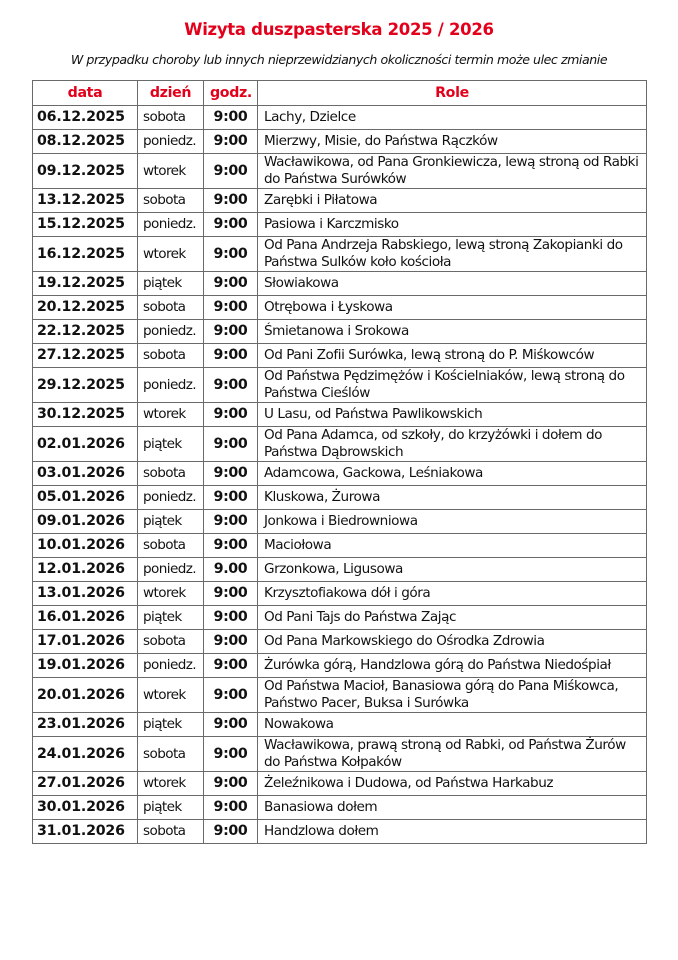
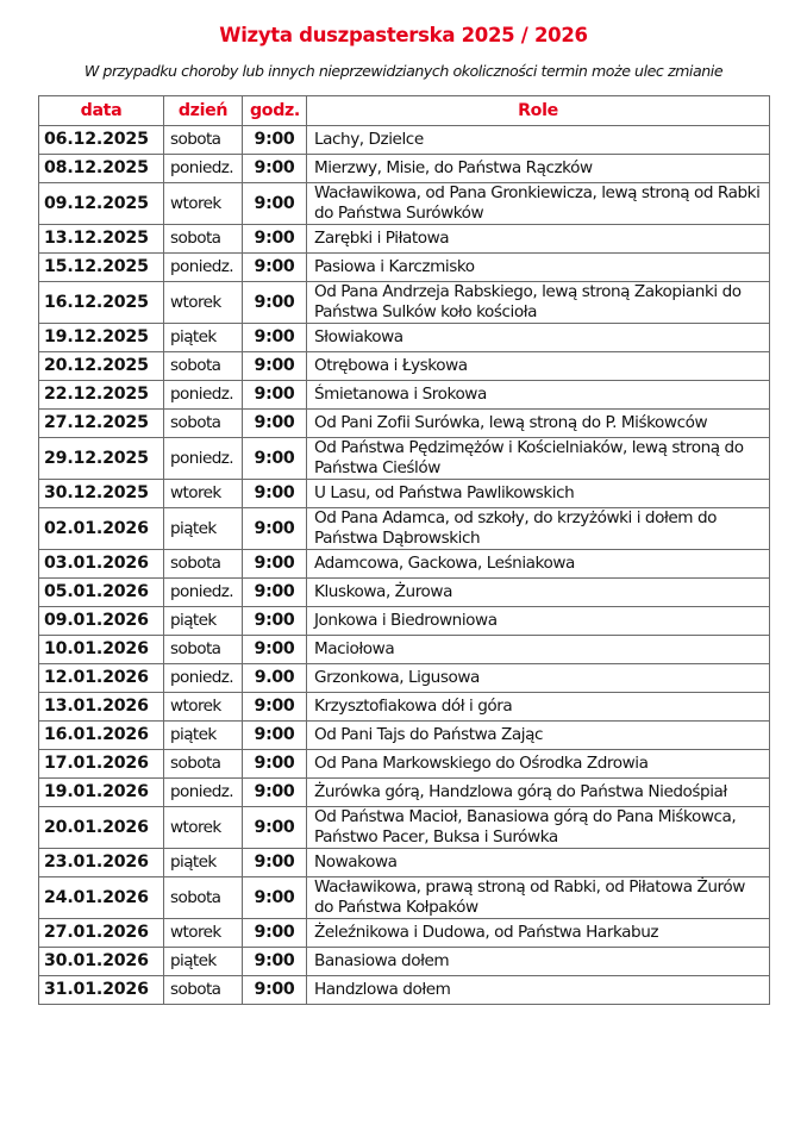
  Wizyta duszpasterska 2025 / 2026
  W przypadku choroby lub innych nieprzewidzianych okoliczności termin może ulec zmianie
  data	dzień	godz.	Role
  06.12.2025	sobota	9:00	Lachy, Dzielce
  08.12.2025	poniedz.	9:00	Mierzwy, Misie, do Państwa Rączków
  09.12.2025	wtorek	9:00	Wacławikowa, od Pana Gronkiewicza, lewą stroną od Rabki do Państwa Surówków
  13.12.2025	sobota	9:00	Zarębki i Piłatowa
  15.12.2025	poniedz.	9:00	Pasiowa i Karczmisko
  16.12.2025	wtorek	9:00	Od Pana Andrzeja Rabskiego, lewą stroną Zakopianki do Państwa Sulków koło kościoła
  19.12.2025	piątek	9:00	Słowiakowa
  20.12.2025	sobota	9:00	Otrębowa i Łyskowa
  22.12.2025	poniedz.	9:00	Śmietanowa i Srokowa
  27.12.2025	sobota	9:00	Od Pani Zofii Surówka, lewą stroną do P. Miśkowców
  29.12.2025	poniedz.	9:00	Od Państwa Pędzimężów i Kościelniaków, lewą stroną do Państwa Cieślów
  30.12.2025	wtorek	9:00	U Lasu, od Państwa Pawlikowskich
  02.01.2026	piątek	9:00	Od Pana Adamca, od szkoły, do krzyżówki i dołem do Państwa Dąbrowskich
  03.01.2026	sobota	9:00	Adamcowa, Gackowa, Leśniakowa
  05.01.2026	poniedz.	9:00	Kluskowa, Żurowa
  09.01.2026	piątek	9:00	Jonkowa i Biedrowniowa
  10.01.2026	sobota	9:00	Maciołowa
  12.01.2026	poniedz.	9.00	Grzonkowa, Ligusowa
  13.01.2026	wtorek	9:00	Krzysztofiakowa dół i góra
  16.01.2026	piątek	9:00	Od Pani Tajs do Państwa Zając
  17.01.2026	sobota	9:00	Od Pana Markowskiego do Ośrodka Zdrowia
  19.01.2026	poniedz.	9:00	Żurówka górą, Handzlowa górą do Państwa Niedośpiał
  20.01.2026	wtorek	9:00	Od Państwa Macioł, Banasiowa górą do Pana Miśkowca, Państwo Pacer, Buksa i Surówka
  23.01.2026	piątek	9:00	Nowakowa
- 24.01.2026	sobota	9:00	Wacławikowa, prawą stroną od Rabki, od Państwa Żurów do Państwa Kołpaków
+ 24.01.2026	sobota	9:00	Wacławikowa, prawą stroną od Rabki, od Piłatowa Żurów do Państwa Kołpaków
  27.01.2026	wtorek	9:00	Żeleźnikowa i Dudowa, od Państwa Harkabuz
  30.01.2026	piątek	9:00	Banasiowa dołem
  31.01.2026	sobota	9:00	Handzlowa dołem
